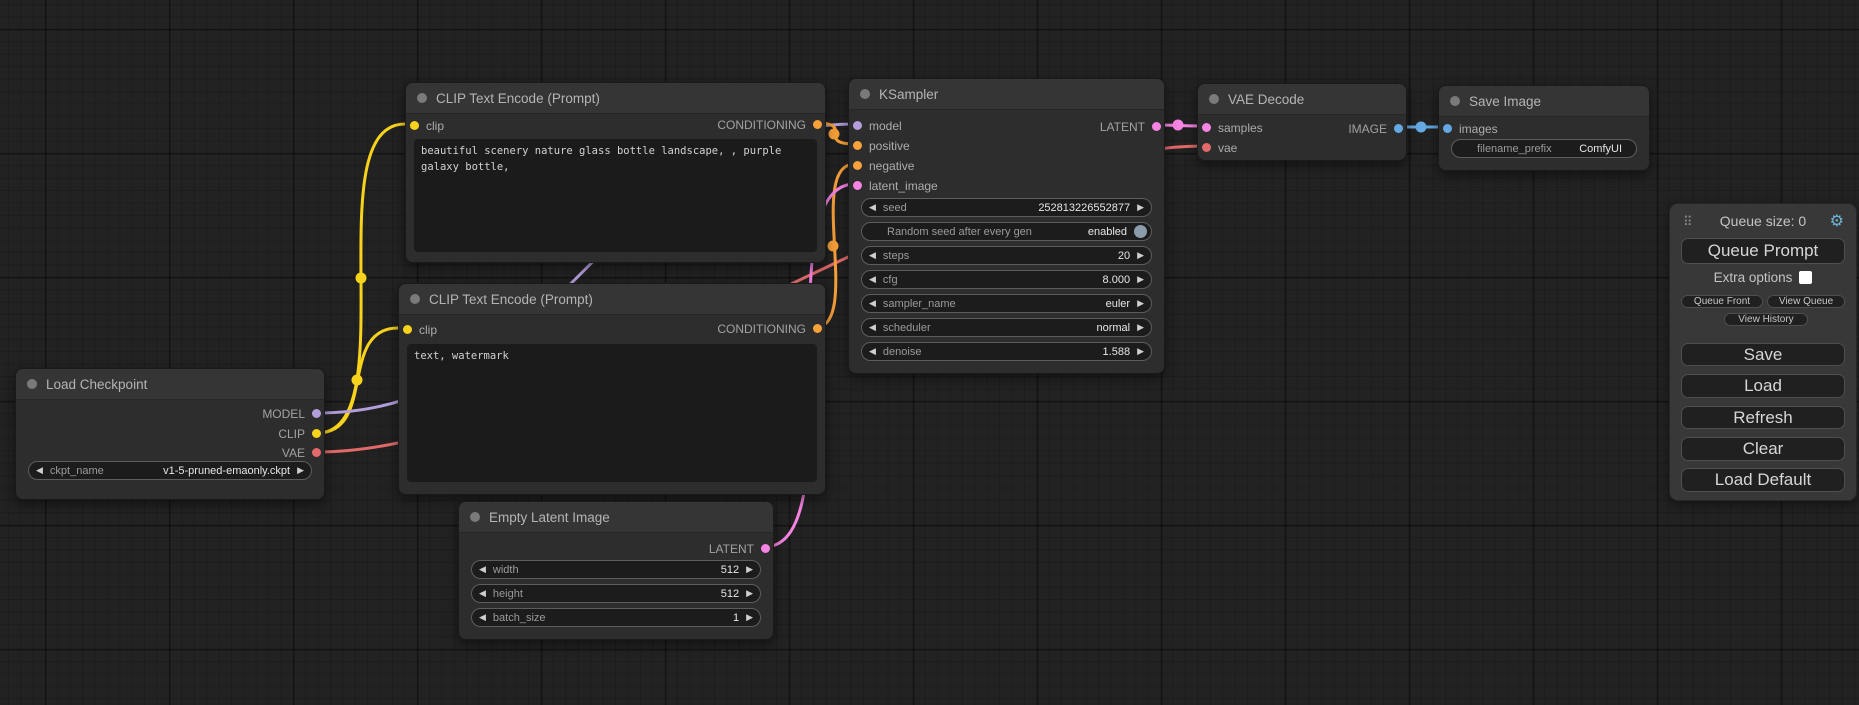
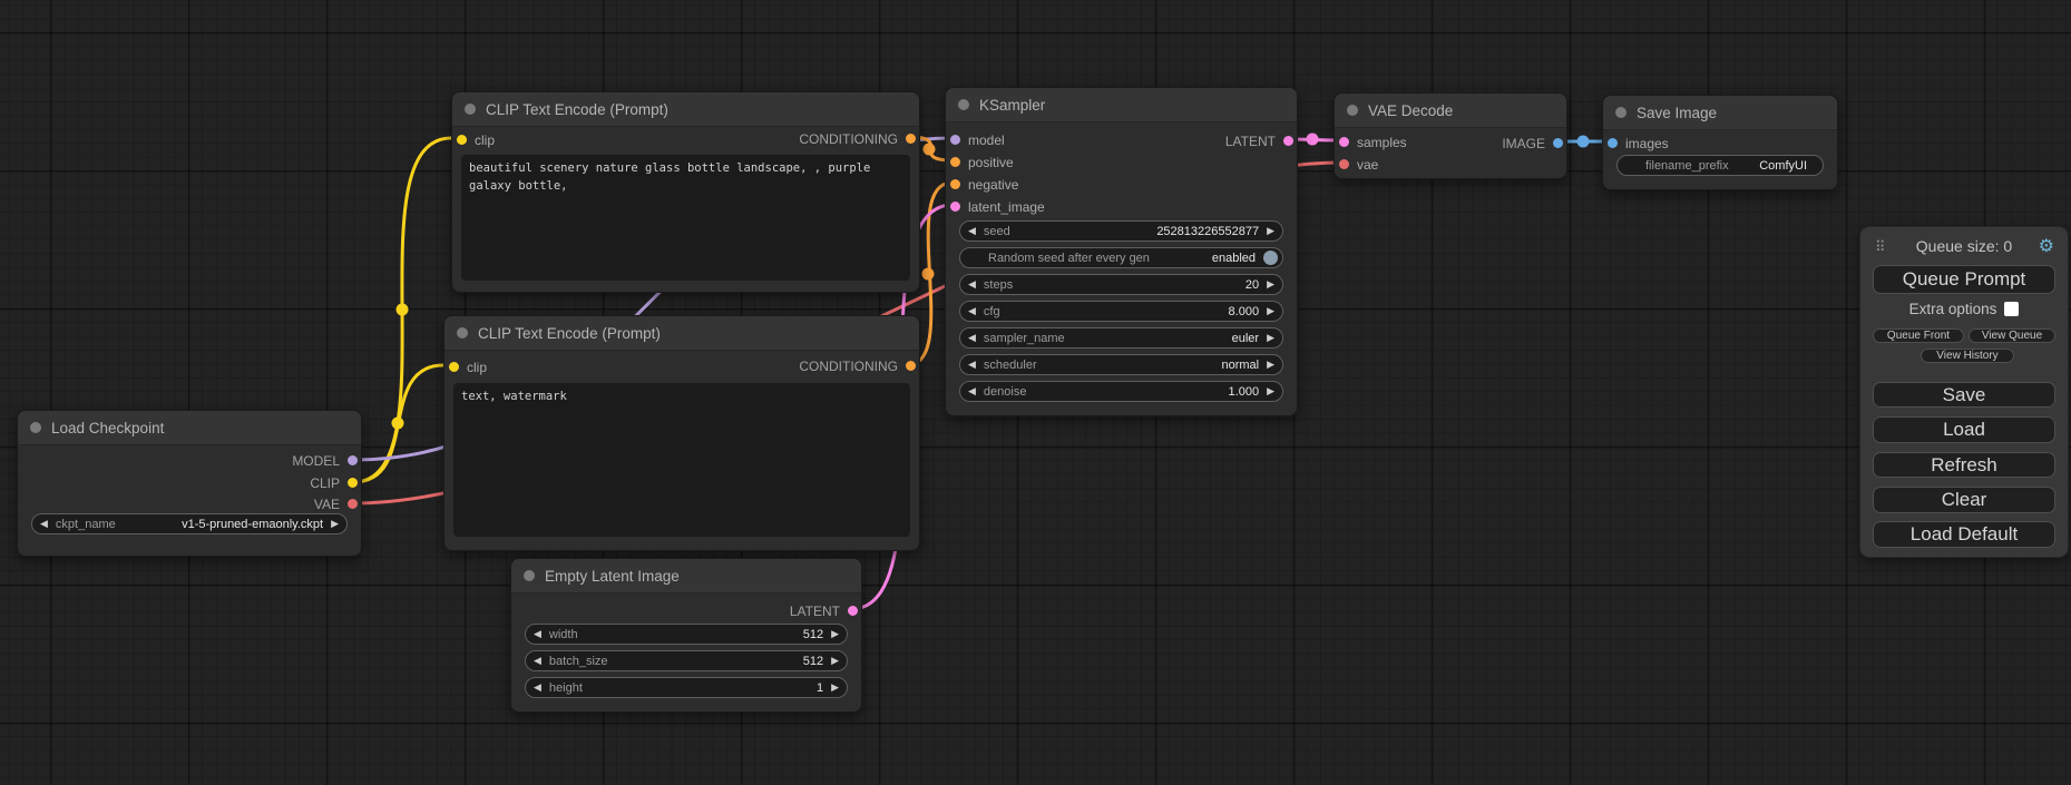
  Load Checkpoint
  MODEL
  CLIP
  VAE
  ◀
  ckpt_name
  v1-5-pruned-emaonly.ckpt
  ▶
  CLIP Text Encode (Prompt)
  clip
  CONDITIONING
  beautiful scenery nature glass bottle landscape, , purple galaxy bottle,
  CLIP Text Encode (Prompt)
  clip
  CONDITIONING
  text, watermark
  Empty Latent Image
  LATENT
  ◀
  width
  512
  ▶
  ◀
- height
+ batch_size
  512
  ▶
  ◀
- batch_size
+ height
  1
  ▶
  KSampler
  model
  positive
  negative
  latent_image
  LATENT
  ◀
  seed
  252813226552877
  ▶
  Random seed after every gen
  enabled
  ◀
  steps
  20
  ▶
  ◀
  cfg
  8.000
  ▶
  ◀
  sampler_name
  euler
  ▶
  ◀
  scheduler
  normal
  ▶
  ◀
  denoise
- 1.588
+ 1.000
  ▶
  VAE Decode
  samples
  vae
  IMAGE
  Save Image
  images
  filename_prefix
  ComfyUI
  ⠿
  Queue size: 0
  ⚙
  Queue Prompt
  Extra options
  Queue Front
  View Queue
  View History
  Save
  Load
  Refresh
  Clear
  Load Default
